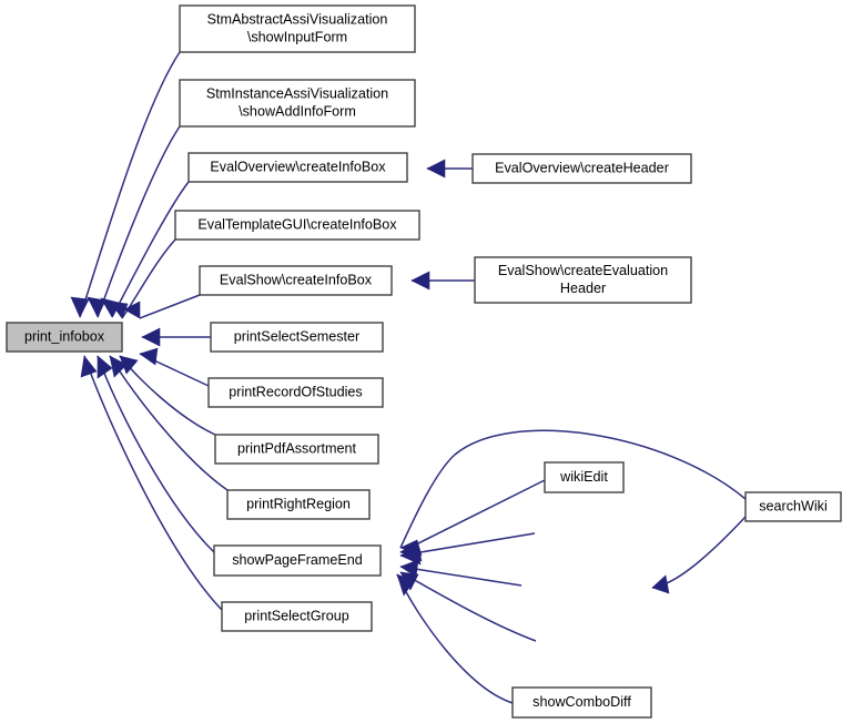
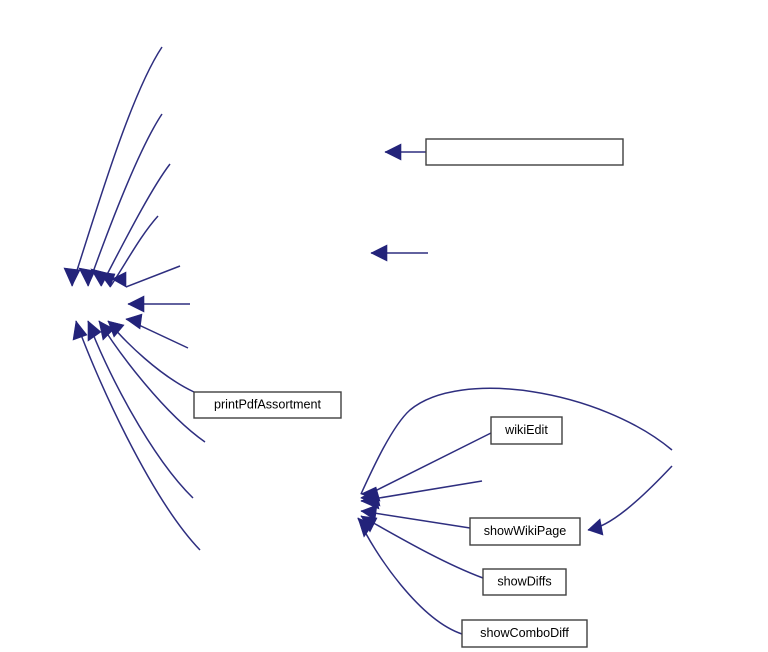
- print_infobox
- StmAbstractAssiVisualization
- \showInputForm
- StmInstanceAssiVisualization
- \showAddInfoForm
- EvalOverview\createInfoBox
- EvalTemplateGUI\createInfoBox
- EvalShow\createInfoBox
- printSelectSemester
- printRecordOfStudies
  printPdfAssortment
- printRightRegion
- showPageFrameEnd
- printSelectGroup
- EvalOverview\createHeader
- EvalShow\createEvaluation
- Header
  wikiEdit
+ showWikiPage
+ showDiffs
  showComboDiff
- searchWiki
